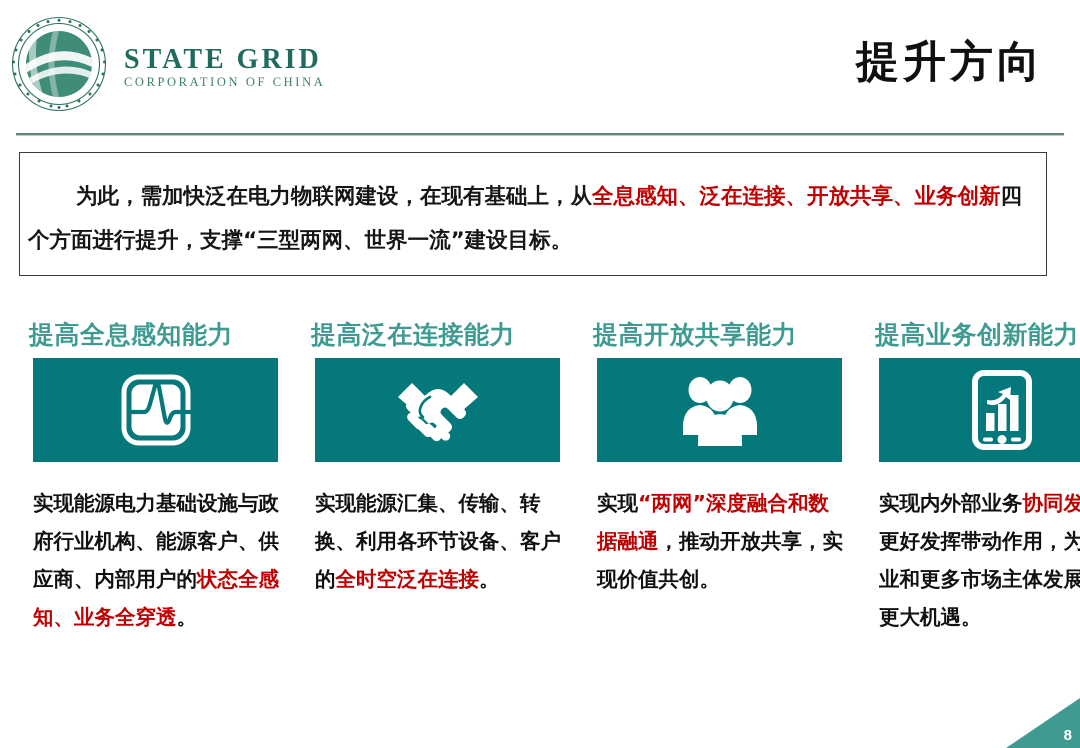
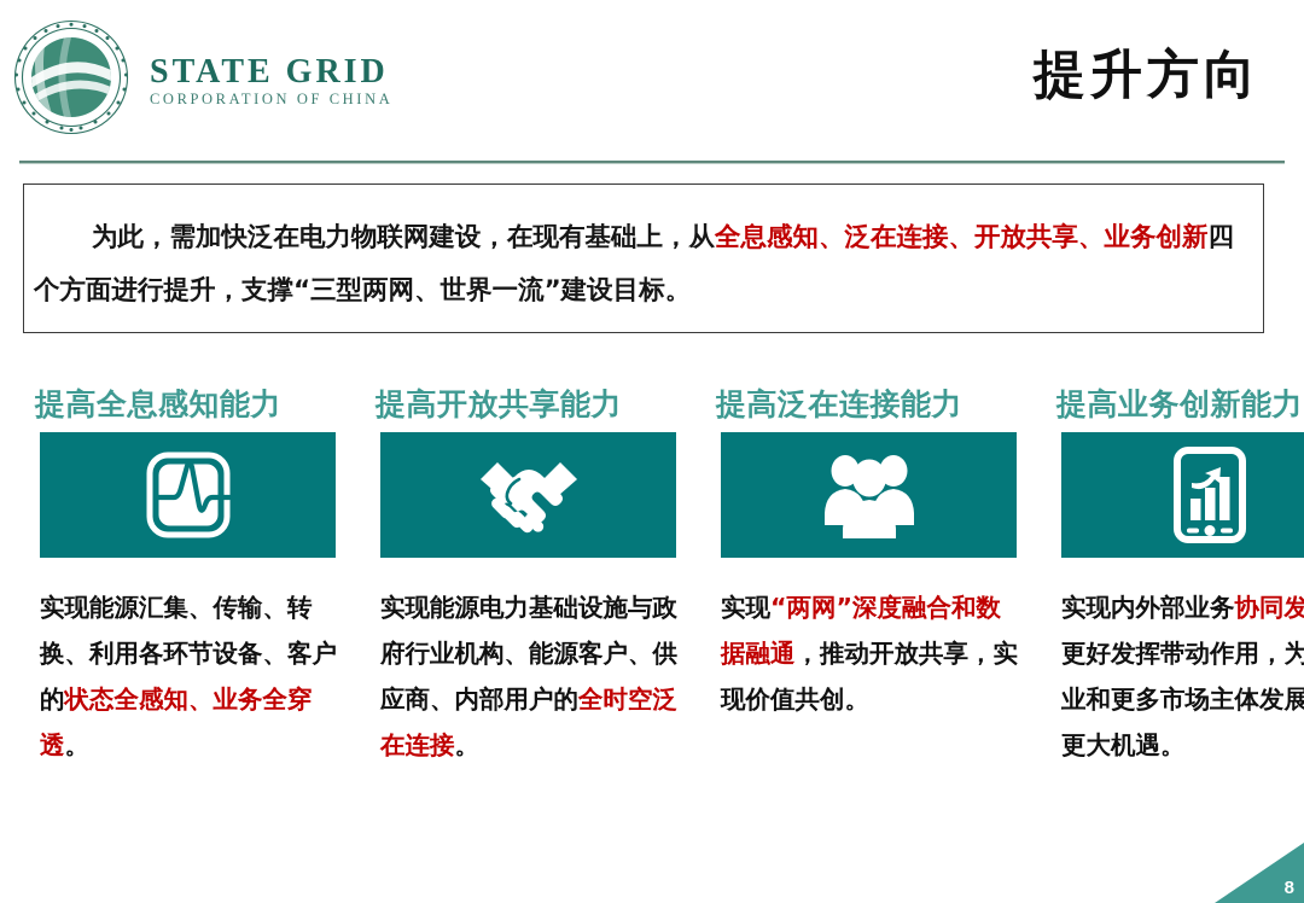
  STATE GRID
  CORPORATION OF CHINA
  提升方向
  为此，需加快泛在电力物联网建设，在现有基础上，从全息感知、泛在连接、开放共享、业务创新四个方面进行提升，支撑“三型两网、世界一流”建设目标。
  提高全息感知能力
- 实现能源电力基础设施与政府行业机构、能源客户、供应商、内部用户的状态全感知、业务全穿透。
+ 实现能源汇集、传输、转换、利用各环节设备、客户的状态全感知、业务全穿透。
- 提高泛在连接能力
+ 提高开放共享能力
- 实现能源汇集、传输、转换、利用各环节设备、客户的全时空泛在连接。
+ 实现能源电力基础设施与政府行业机构、能源客户、供应商、内部用户的全时空泛在连接。
- 提高开放共享能力
+ 提高泛在连接能力
  实现“两网”深度融合和数据融通，推动开放共享，实现价值共创。
  提高业务创新能力
  实现内外部业务协同发更好发挥带动作用，为业和更多市场主体发展更大机遇。
  8
